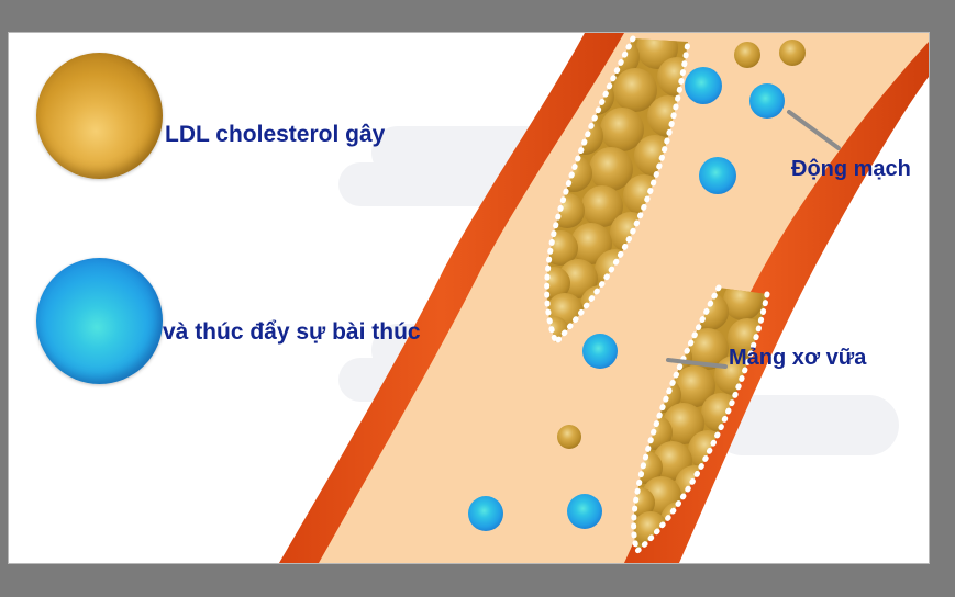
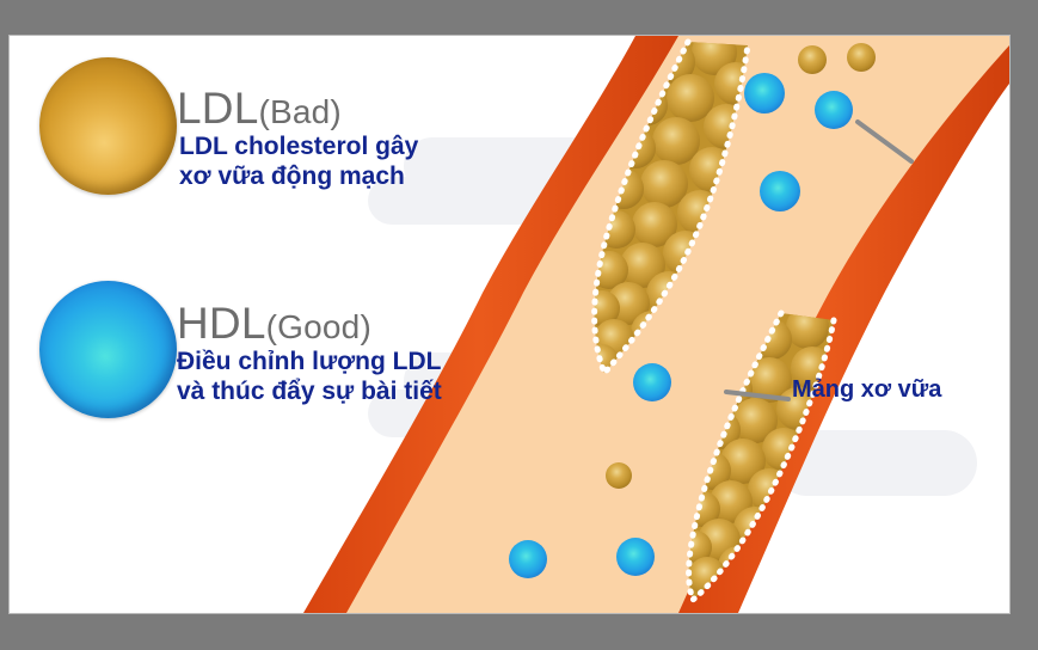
+ LDL(Bad)
  LDL cholesterol gây
+ xơ vữa động mạch
+ HDL(Good)
+ Điều chỉnh lượng LDL
- và thúc đẩy sự bài thúc
+ và thúc đẩy sự bài tiết
- Động mạch
  Mảng xơ vữa
